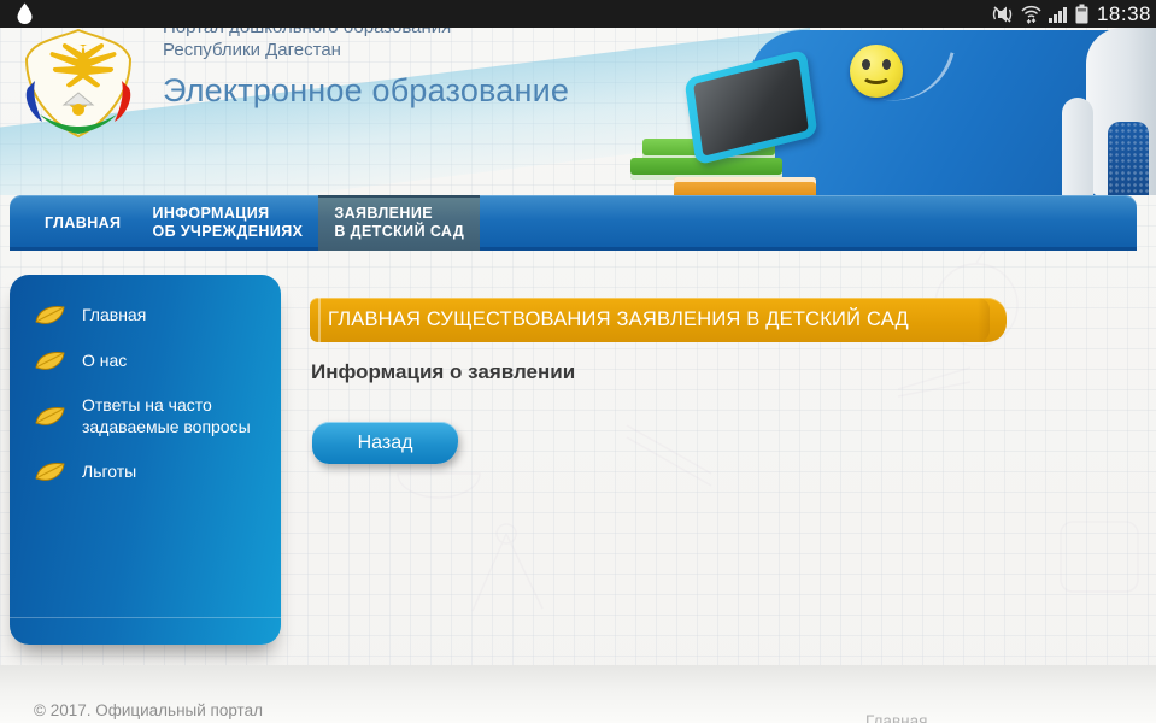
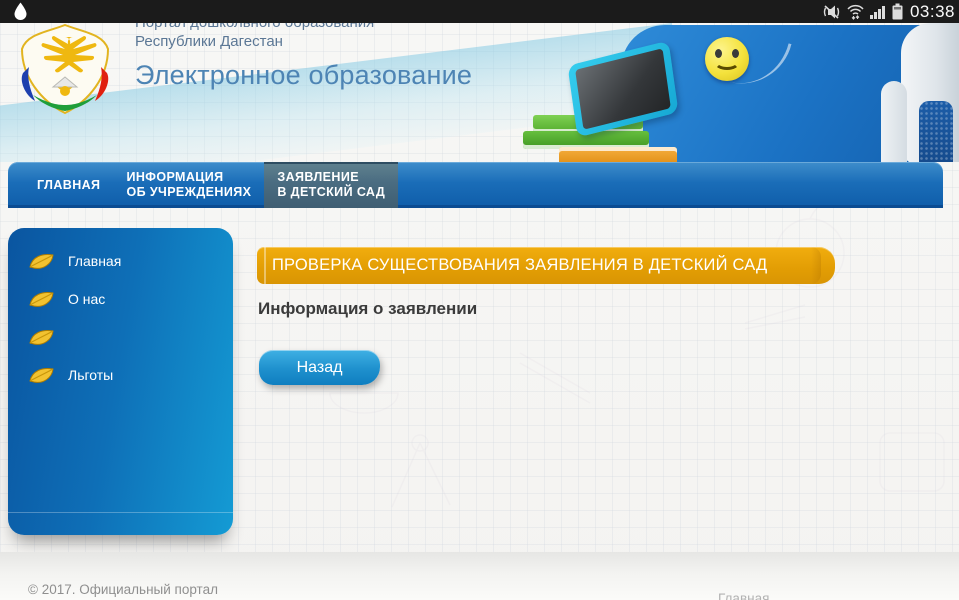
  Республики Дагестан
  Электронное образование
- 18:38
+ 03:38
  ГЛАВНАЯ
  ИНФОРМАЦИЯ
  ОБ УЧРЕЖДЕНИЯХ
  ЗАЯВЛЕНИЕ
  В ДЕТСКИЙ САД
  Главная
  О нас
- Ответы на часто задаваемые вопросы
  Льготы
- ГЛАВНАЯ СУЩЕСТВОВАНИЯ ЗАЯВЛЕНИЯ В ДЕТСКИЙ САД
+ ПРОВЕРКА СУЩЕСТВОВАНИЯ ЗАЯВЛЕНИЯ В ДЕТСКИЙ САД
  Информация о заявлении
  Назад
  © 2017. Официальный портал
  Главная
